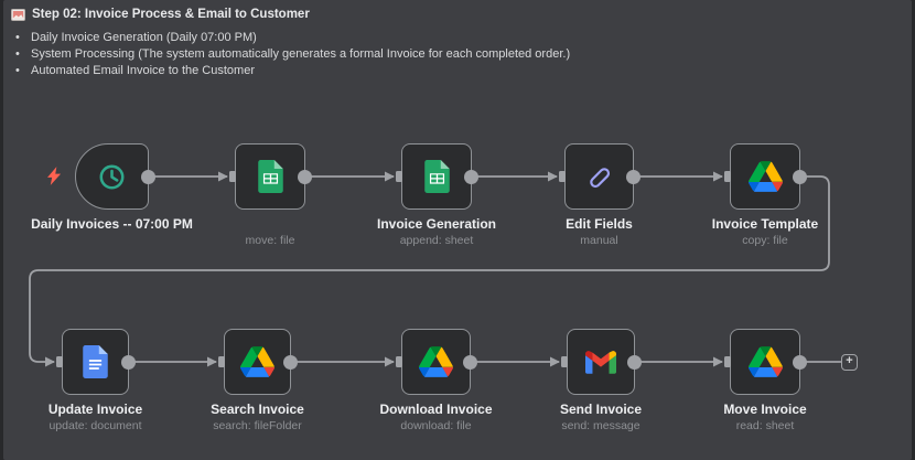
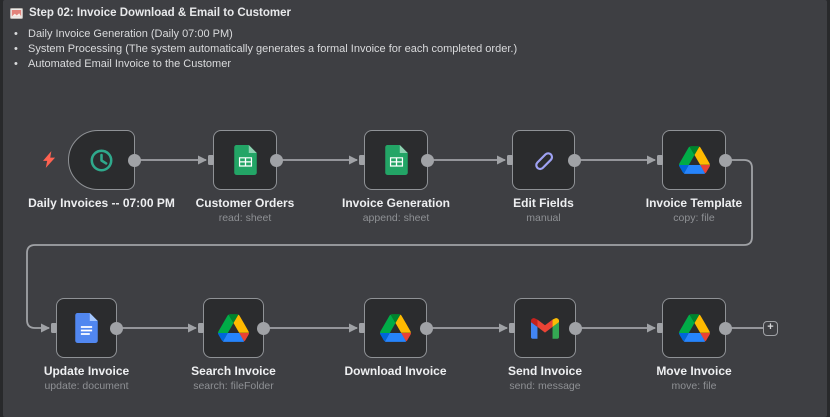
- Step 02: Invoice Process & Email to Customer
+ Step 02: Invoice Download & Email to Customer
  Daily Invoice Generation (Daily 07:00 PM)
  System Processing (The system automatically generates a formal Invoice for each completed order.)
  Automated Email Invoice to the Customer
  Daily Invoices -- 07:00 PM
+ Customer Orders
- move: file
+ read: sheet
  Invoice Generation
  append: sheet
  Edit Fields
  manual
  Invoice Template
  copy: file
  Update Invoice
  update: document
  Search Invoice
  search: fileFolder
  Download Invoice
- download: file
  Send Invoice
  send: message
  Move Invoice
- read: sheet
+ move: file
  +
